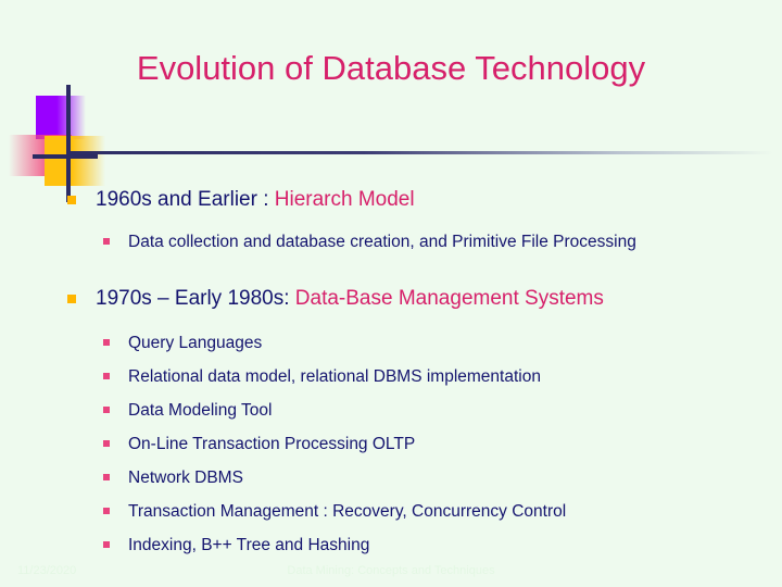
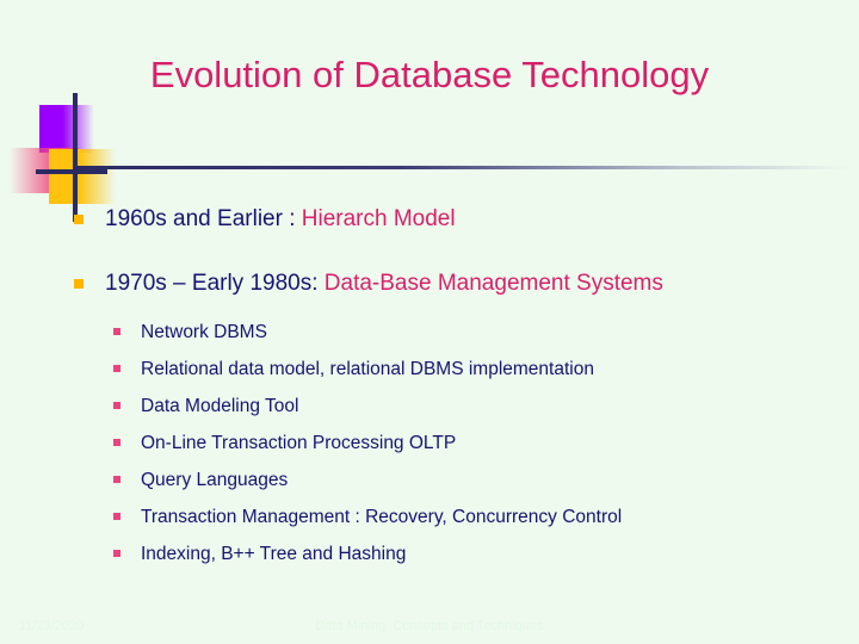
  Evolution of Database Technology
  1960s and Earlier : Hierarch Model
- Data collection and database creation, and Primitive File Processing
  1970s – Early 1980s: Data-Base Management Systems
- Query Languages
+ Network DBMS
  Relational data model, relational DBMS implementation
  Data Modeling Tool
  On-Line Transaction Processing OLTP
- Network DBMS
+ Query Languages
  Transaction Management : Recovery, Concurrency Control
  Indexing, B++ Tree and Hashing
